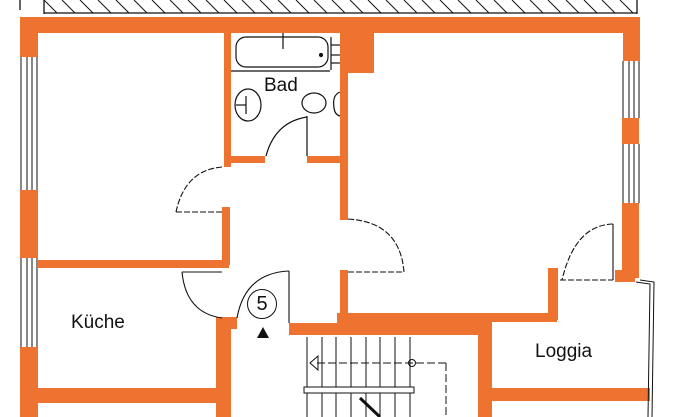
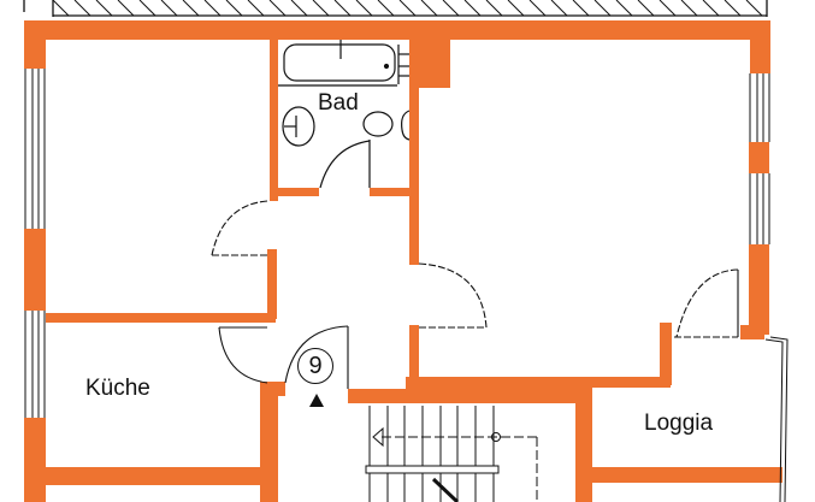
  Bad
  Küche
  Loggia
- 5
+ 9
